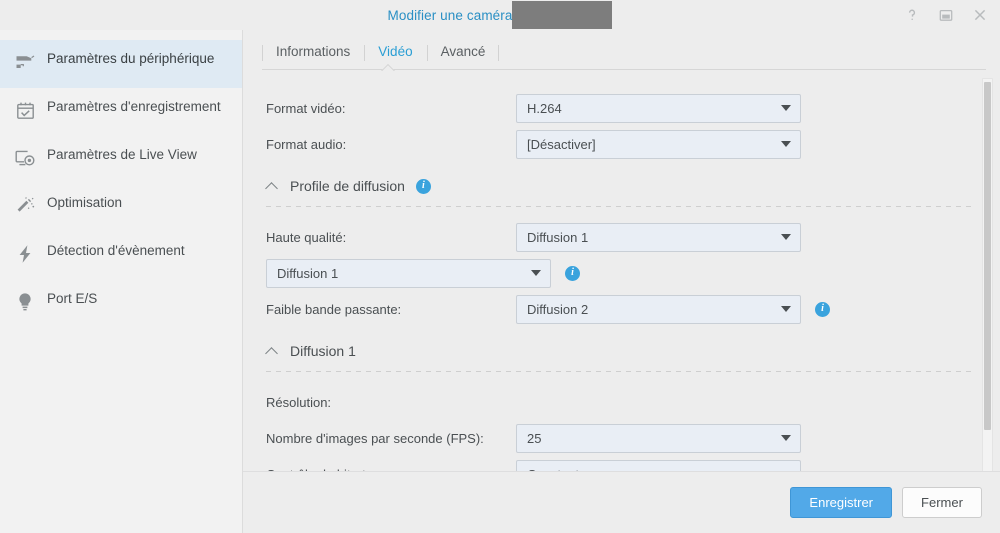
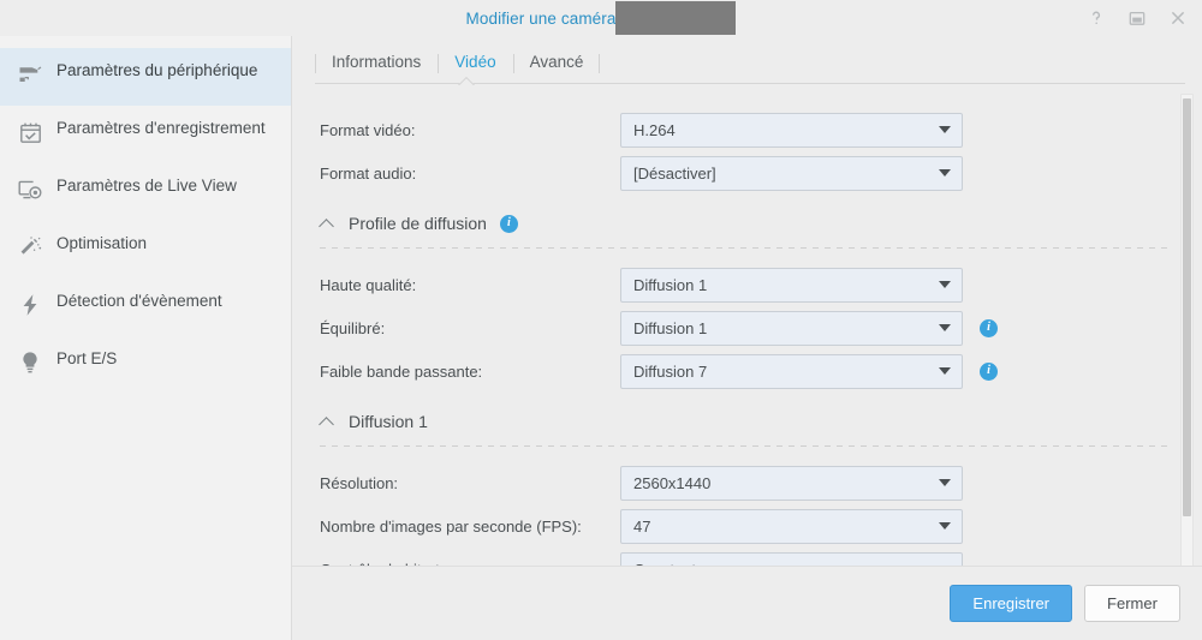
  Modifier une caméra
  Paramètres du périphérique
  Paramètres d'enregistrement
  Paramètres de Live View
  Optimisation
  Détection d'évènement
  Port E/S
  Informations
  Vidéo
  Avancé
  Format vidéo:
  H.264
  Format audio:
  [Désactiver]
  Profile de diffusion
  i
  Haute qualité:
  Diffusion 1
+ Équilibré:
  Diffusion 1
  i
  Faible bande passante:
- Diffusion 2
+ Diffusion 7
  i
  Diffusion 1
  Résolution:
+ 2560x1440
  Nombre d'images par seconde (FPS):
- 25
+ 47
  Enregistrer
  Fermer
